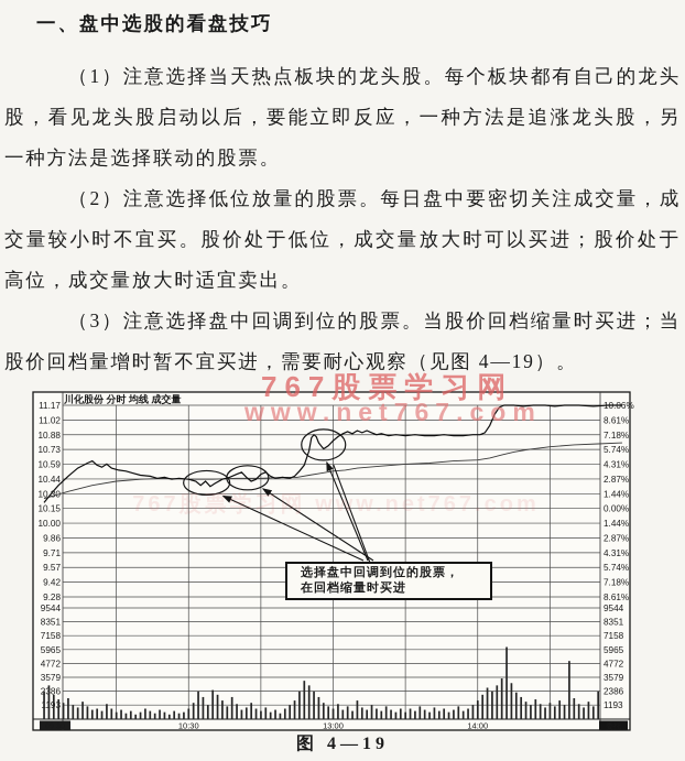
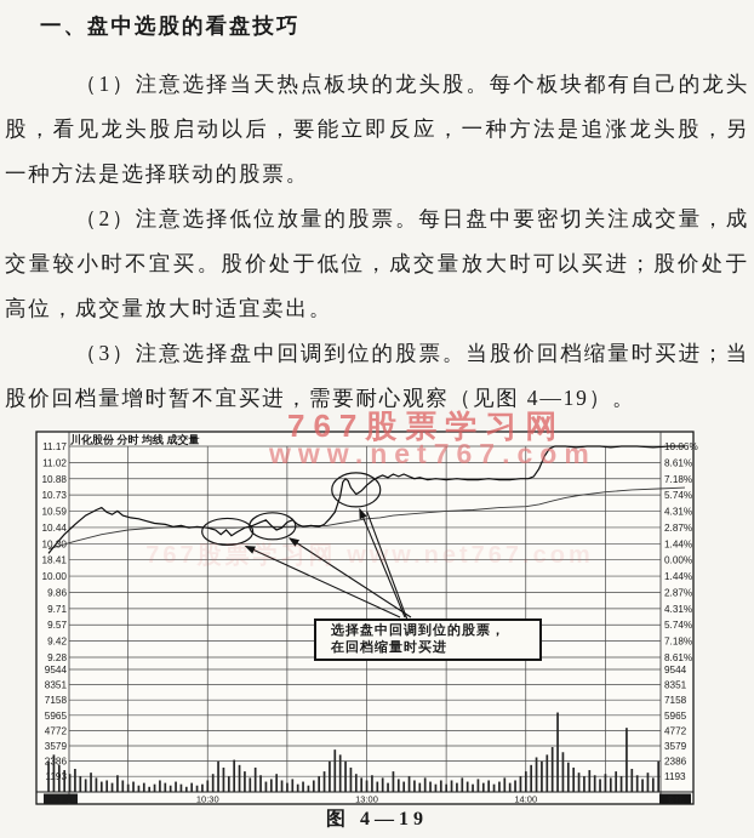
  一、盘中选股的看盘技巧
  （1）注意选择当天热点板块的龙头股。每个板块都有自己的龙头股，看见龙头股启动以后，要能立即反应，一种方法是追涨龙头股，另一种方法是选择联动的股票。
  （2）注意选择低位放量的股票。每日盘中要密切关注成交量，成交量较小时不宜买。股价处于低位，成交量放大时可以买进；股价处于高位，成交量放大时适宜卖出。
  （3）注意选择盘中回调到位的股票。当股价回档缩量时买进；当股价回档量增时暂不宜买进，需要耐心观察（见图 4—19）。
  11.17
  11.02
  8.61%
  10.88
  7.18%
  10.73
  5.74%
  10.59
  4.31%
  10.44
  2.87%
  10.3
  1.44%
- 10.15
+ 18.41
  0.00%
  10.00
  1.44%
  9.86
  2.87%
  9.71
  4.31%
  9.57
  5.74%
  9.42
  7.18%
  9.28
  8.61%
  9544
  9544
  8351
  8351
  7158
  7158
  5965
  5965
  4772
  4772
  3579
  3579
  286
  2386
  1193
  09:30
  10:30
  13:00
  14:00
  川化股份 分时 均线 成交量
  767股票学习网
  www.net767.com
  767股票学习网 www.net767.com
  选择盘中回调到位的股票，
  在回档缩量时买进
  图 4—19
